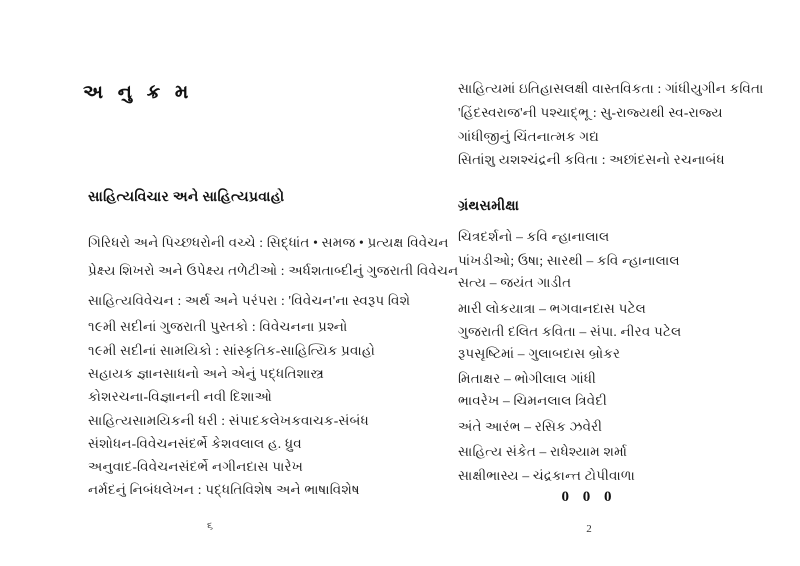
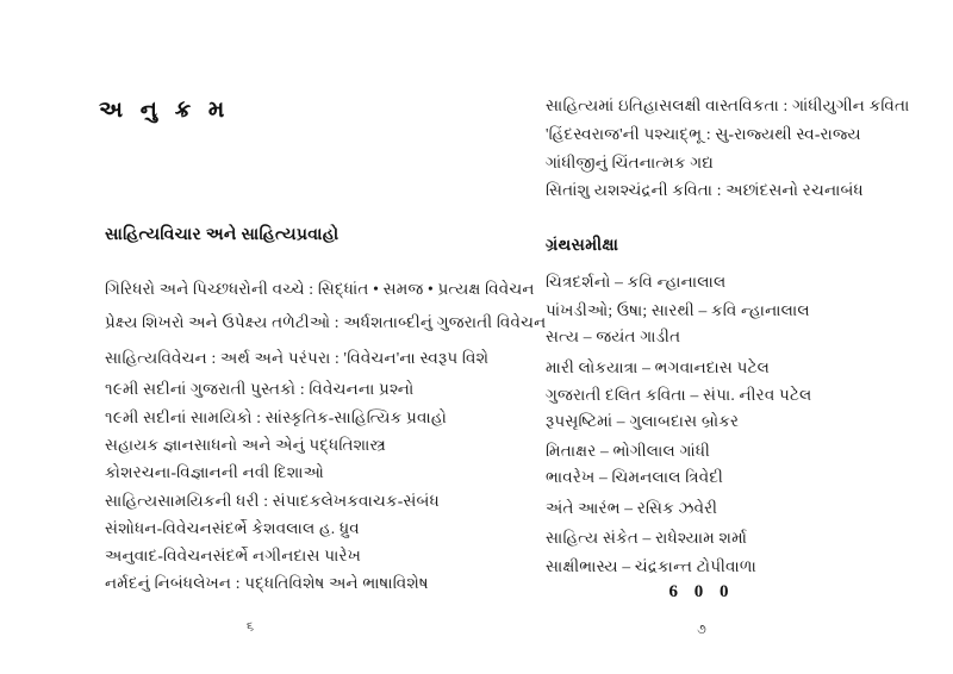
  અ નુ ક્ર મ
  સાહિત્યવિચાર અને સાહિત્યપ્રવાહો
  ગિરિધરો અને પિચ્છધરોની વચ્ચે : સિદ્ધાંત • સમજ • પ્રત્યક્ષ વિવેચન
  પ્રેક્ષ્ય શિખરો અને ઉપેક્ષ્ય તળેટીઓ : અર્ધશતાબ્દીનું ગુજરાતી વિવેચન
  સાહિત્યવિવેચન : અર્થ અને પરંપરા : 'વિવેચન'ના સ્વરૂપ વિશે
  ૧૯મી સદીનાં ગુજરાતી પુસ્તકો : વિવેચનના પ્રશ્નો
  ૧૯મી સદીનાં સામયિકો : સાંસ્કૃતિક-સાહિત્યિક પ્રવાહો
  સહાયક જ્ઞાનસાધનો અને એનું પદ્ધતિશાસ્ત્ર
  કોશરચના-વિજ્ઞાનની નવી દિશાઓ
  સાહિત્યસામયિકની ધરી : સંપાદકલેખકવાચક-સંબંધ
  સંશોધન-વિવેચનસંદર્ભે કેશવલાલ હ. ધ્રુવ
  અનુવાદ-વિવેચનસંદર્ભે નગીનદાસ પારેખ
  નર્મદનું નિબંધલેખન : પદ્ધતિવિશેષ અને ભાષાવિશેષ
  ૬
  સાહિત્યમાં ઇતિહાસલક્ષી વાસ્તવિકતા : ગાંધીયુગીન કવિતા
  'હિંદસ્વરાજ'ની પશ્ચાદ્ભૂ : સુ-રાજ્યથી સ્વ-રાજ્ય
  ગાંધીજીનું ચિંતનાત્મક ગદ્ય
  સિતાંશુ યશશ્ચંદ્રની કવિતા : અછાંદસનો રચનાબંધ
  ગ્રંથસમીક્ષા
  ચિત્રદર્શનો – કવિ ન્હાનાલાલ
  પાંખડીઓ; ઉષા; સારથી – કવિ ન્હાનાલાલ
  સત્ય – જયંત ગાડીત
  મારી લોકયાત્રા – ભગવાનદાસ પટેલ
  ગુજરાતી દલિત કવિતા – સંપા. નીરવ પટેલ
  રૂપસૃષ્ટિમાં – ગુલાબદાસ બ્રોકર
  મિતાક્ષર – ભોગીલાલ ગાંધી
  ભાવરેખ – ચિમનલાલ ત્રિવેદી
  અંતે આરંભ – રસિક ઝવેરી
  સાહિત્ય સંકેત – રાધેશ્યામ શર્મા
  સાક્ષીભાસ્ય – ચંદ્રકાન્ત ટોપીવાળા
- 0 0 0
+ 6 0 0
- 2
+ ૭
